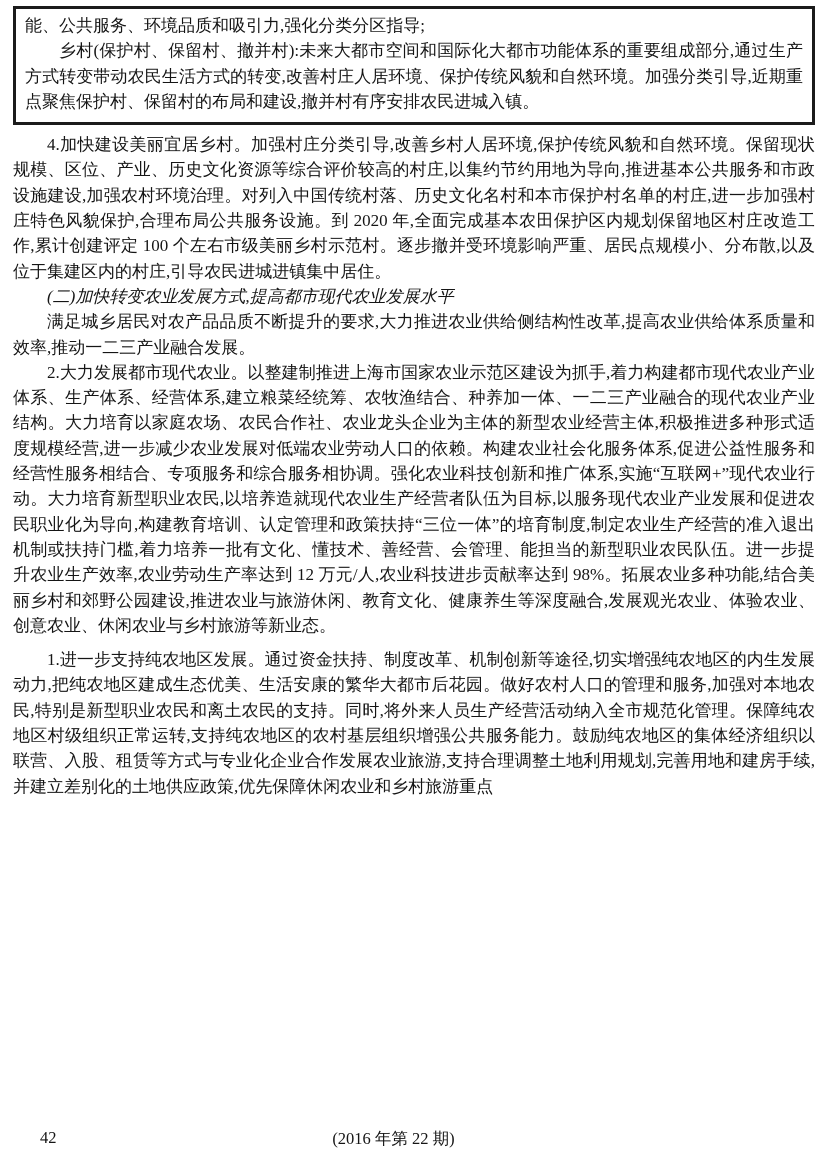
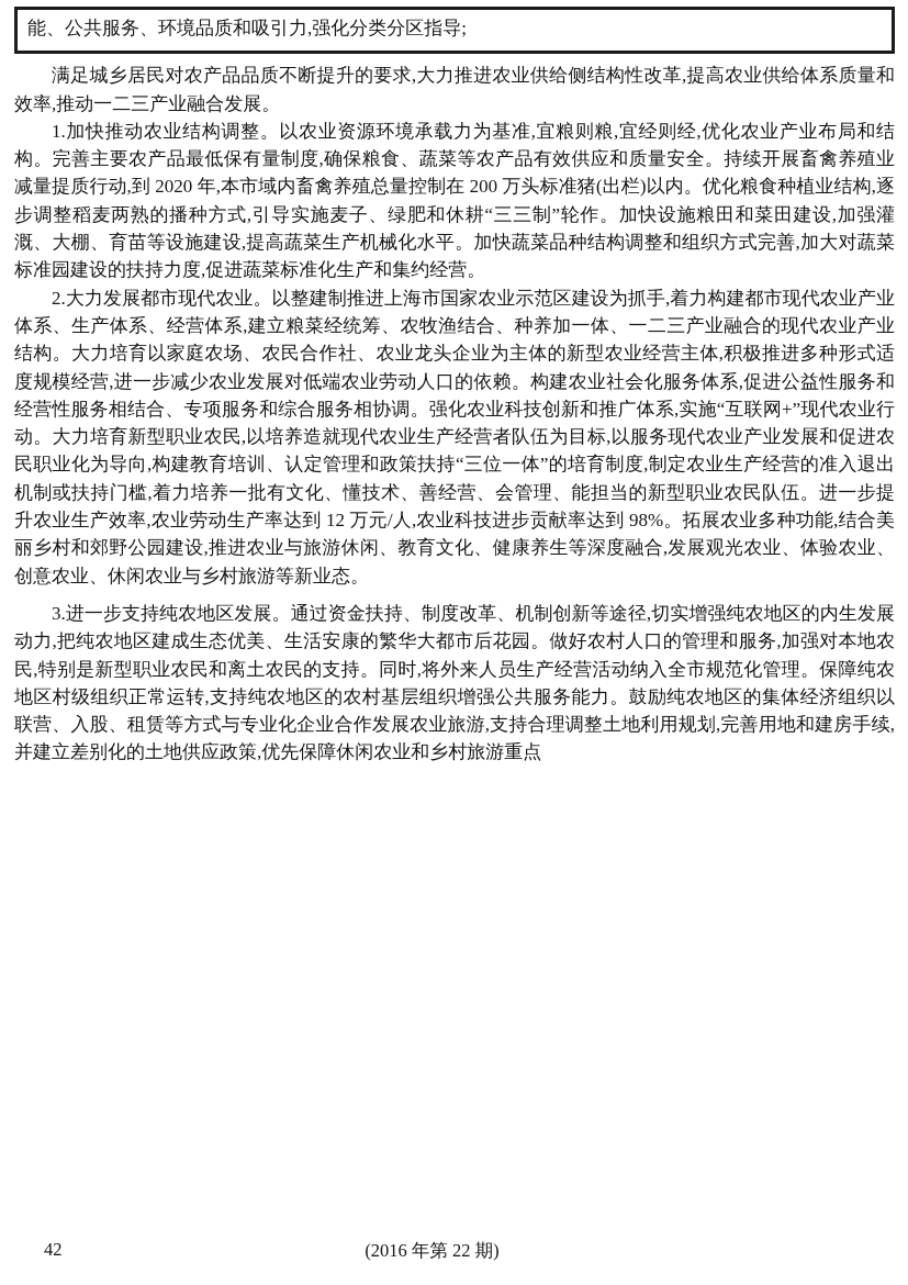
  能、公共服务、环境品质和吸引力,强化分类分区指导;
- 乡村(保护村、保留村、撤并村):未来大都市空间和国际化大都市功能体系的重要组成部分,通过生产方式转变带动农民生活方式的转变,改善村庄人居环境、保护传统风貌和自然环境。加强分类引导,近期重点聚焦保护村、保留村的布局和建设,撤并村有序安排农民进城入镇。
- 4.加快建设美丽宜居乡村。加强村庄分类引导,改善乡村人居环境,保护传统风貌和自然环境。保留现状规模、区位、产业、历史文化资源等综合评价较高的村庄,以集约节约用地为导向,推进基本公共服务和市政设施建设,加强农村环境治理。对列入中国传统村落、历史文化名村和本市保护村名单的村庄,进一步加强村庄特色风貌保护,合理布局公共服务设施。到 2020 年,全面完成基本农田保护区内规划保留地区村庄改造工作,累计创建评定 100 个左右市级美丽乡村示范村。逐步撤并受环境影响严重、居民点规模小、分布散,以及位于集建区内的村庄,引导农民进城进镇集中居住。
- (二)加快转变农业发展方式,提高都市现代农业发展水平
  满足城乡居民对农产品品质不断提升的要求,大力推进农业供给侧结构性改革,提高农业供给体系质量和效率,推动一二三产业融合发展。
+ 1.加快推动农业结构调整。以农业资源环境承载力为基准,宜粮则粮,宜经则经,优化农业产业布局和结构。完善主要农产品最低保有量制度,确保粮食、蔬菜等农产品有效供应和质量安全。持续开展畜禽养殖业减量提质行动,到 2020 年,本市域内畜禽养殖总量控制在 200 万头标准猪(出栏)以内。优化粮食种植业结构,逐步调整稻麦两熟的播种方式,引导实施麦子、绿肥和休耕“三三制”轮作。加快设施粮田和菜田建设,加强灌溉、大棚、育苗等设施建设,提高蔬菜生产机械化水平。加快蔬菜品种结构调整和组织方式完善,加大对蔬菜标准园建设的扶持力度,促进蔬菜标准化生产和集约经营。
  2.大力发展都市现代农业。以整建制推进上海市国家农业示范区建设为抓手,着力构建都市现代农业产业体系、生产体系、经营体系,建立粮菜经统筹、农牧渔结合、种养加一体、一二三产业融合的现代农业产业结构。大力培育以家庭农场、农民合作社、农业龙头企业为主体的新型农业经营主体,积极推进多种形式适度规模经营,进一步减少农业发展对低端农业劳动人口的依赖。构建农业社会化服务体系,促进公益性服务和经营性服务相结合、专项服务和综合服务相协调。强化农业科技创新和推广体系,实施“互联网+”现代农业行动。大力培育新型职业农民,以培养造就现代农业生产经营者队伍为目标,以服务现代农业产业发展和促进农民职业化为导向,构建教育培训、认定管理和政策扶持“三位一体”的培育制度,制定农业生产经营的准入退出机制或扶持门槛,着力培养一批有文化、懂技术、善经营、会管理、能担当的新型职业农民队伍。进一步提升农业生产效率,农业劳动生产率达到 12 万元/人,农业科技进步贡献率达到 98%。拓展农业多种功能,结合美丽乡村和郊野公园建设,推进农业与旅游休闲、教育文化、健康养生等深度融合,发展观光农业、体验农业、创意农业、休闲农业与乡村旅游等新业态。
- 1.进一步支持纯农地区发展。通过资金扶持、制度改革、机制创新等途径,切实增强纯农地区的内生发展动力,把纯农地区建成生态优美、生活安康的繁华大都市后花园。做好农村人口的管理和服务,加强对本地农民,特别是新型职业农民和离土农民的支持。同时,将外来人员生产经营活动纳入全市规范化管理。保障纯农地区村级组织正常运转,支持纯农地区的农村基层组织增强公共服务能力。鼓励纯农地区的集体经济组织以联营、入股、租赁等方式与专业化企业合作发展农业旅游,支持合理调整土地利用规划,完善用地和建房手续,并建立差别化的土地供应政策,优先保障休闲农业和乡村旅游重点
+ 3.进一步支持纯农地区发展。通过资金扶持、制度改革、机制创新等途径,切实增强纯农地区的内生发展动力,把纯农地区建成生态优美、生活安康的繁华大都市后花园。做好农村人口的管理和服务,加强对本地农民,特别是新型职业农民和离土农民的支持。同时,将外来人员生产经营活动纳入全市规范化管理。保障纯农地区村级组织正常运转,支持纯农地区的农村基层组织增强公共服务能力。鼓励纯农地区的集体经济组织以联营、入股、租赁等方式与专业化企业合作发展农业旅游,支持合理调整土地利用规划,完善用地和建房手续,并建立差别化的土地供应政策,优先保障休闲农业和乡村旅游重点
  42
  (2016 年第 22 期)
